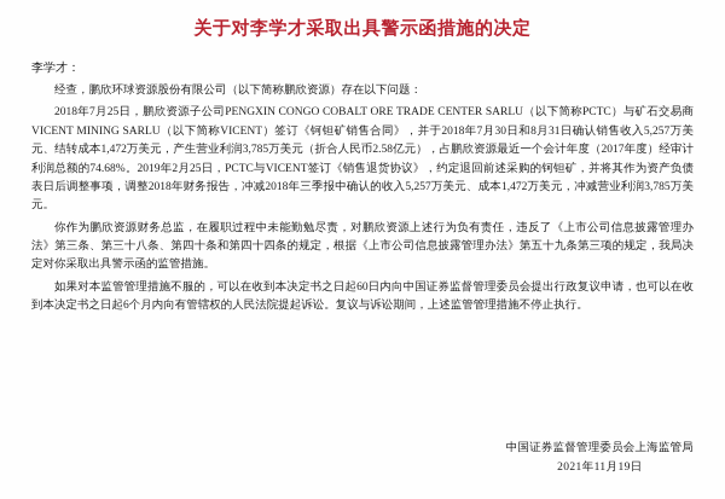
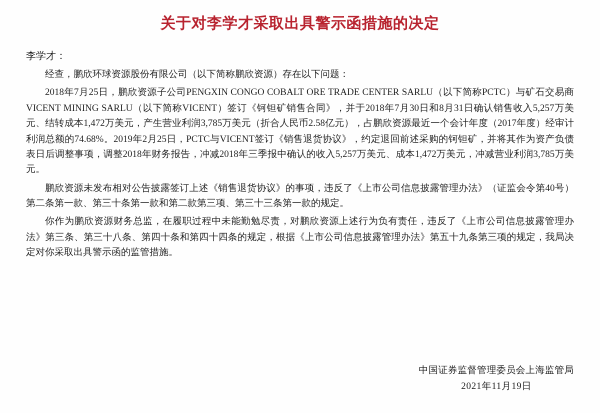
  关于对李学才采取出具警示函措施的决定
  李学才：
  经查，鹏欣环球资源股份有限公司（以下简称鹏欣资源）存在以下问题：
  2018年7月25日，鹏欣资源子公司PENGXIN CONGO COBALT ORE TRADE CENTER SARLU（以下简称PCTC）与矿石交易商VICENT MINING SARLU（以下简称VICENT）签订《钶钽矿销售合同》，并于2018年7月30日和8月31日确认销售收入5,257万美元、结转成本1,472万美元，产生营业利润3,785万美元（折合人民币2.58亿元），占鹏欣资源最近一个会计年度（2017年度）经审计利润总额的74.68%。2019年2月25日，PCTC与VICENT签订《销售退货协议》，约定退回前述采购的钶钽矿，并将其作为资产负债表日后调整事项，调整2018年财务报告，冲减2018年三季报中确认的收入5,257万美元、成本1,472万美元，冲减营业利润3,785万美元。
+ 鹏欣资源未发布相对公告披露签订上述《销售退货协议》的事项，违反了《上市公司信息披露管理办法》（证监会令第40号）第二条第一款、第三十条第一款和第二款第三项、第三十三条第一款的规定。
  你作为鹏欣资源财务总监，在履职过程中未能勤勉尽责，对鹏欣资源上述行为负有责任，违反了《上市公司信息披露管理办法》第三条、第三十八条、第四十条和第四十四条的规定，根据《上市公司信息披露管理办法》第五十九条第三项的规定，我局决定对你采取出具警示函的监管措施。
- 如果对本监管管理措施不服的，可以在收到本决定书之日起60日内向中国证券监督管理委员会提出行政复议申请，也可以在收到本决定书之日起6个月内向有管辖权的人民法院提起诉讼。复议与诉讼期间，上述监管管理措施不停止执行。
  中国证券监督管理委员会上海监管局
  2021年11月19日
